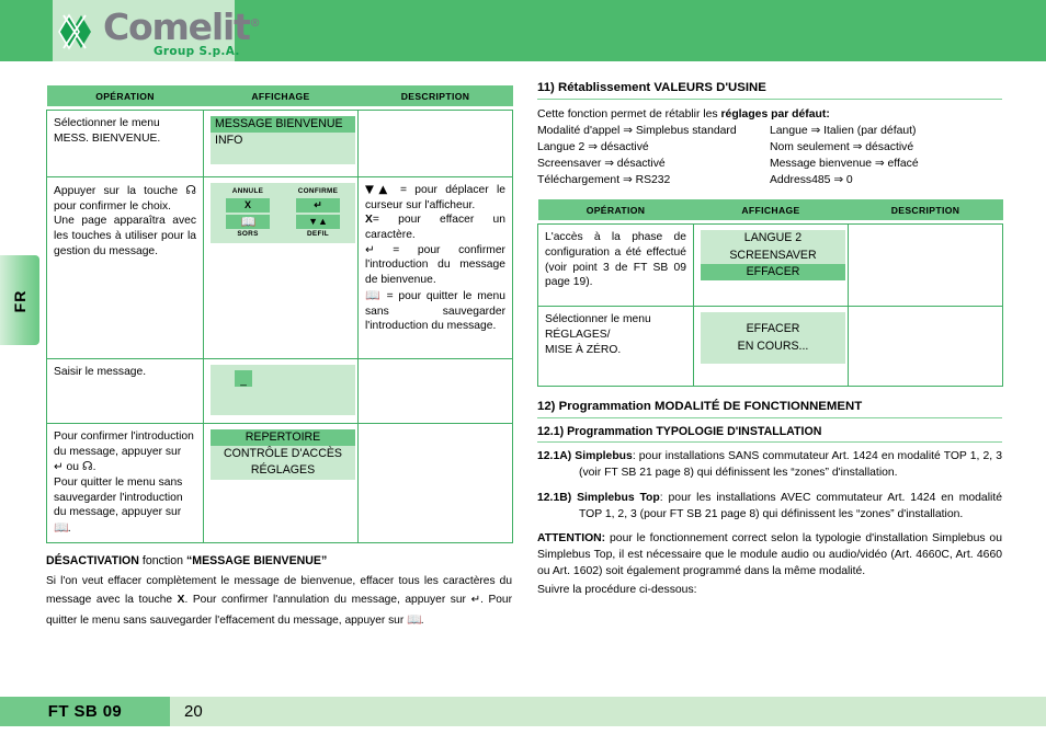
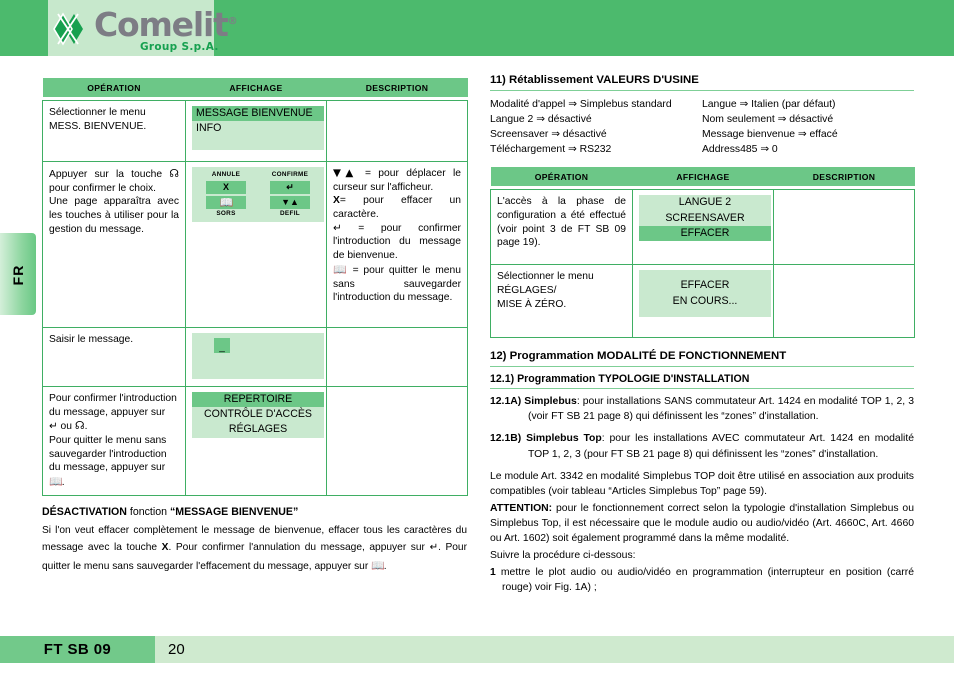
  Comelit®
  Group S.p.A.
  OPÉRATION	AFFICHAGE	DESCRIPTION
  Sélectionner le menu MESS. BIENVENUE.	MESSAGE BIENVENUE INFO
  Appuyer sur la touche ☊ pour confirmer le choix. Une page apparaîtra avec les touches à utiliser pour la gestion du message.	X ↵ 📖 ▼▲	▼▲ = pour déplacer le curseur sur l'afficheur. X= pour effacer un caractère. ↵ = pour confirmer l'introduction du message de bienvenue. 📖 = pour quitter le menu sans sauvegarder l'introduction du message.
  Saisir le message.	_
  Pour confirmer l'introduction du message, appuyer sur ↵ ou ☊. Pour quitter le menu sans sauvegarder l'introduction du message, appuyer sur 📖.	REPERTOIRE CONTRÔLE D'ACCÈS RÉGLAGES
  DÉSACTIVATION fonction “MESSAGE BIENVENUE”
  Si l'on veut effacer complètement le message de bienvenue, effacer tous les caractères du message avec la touche X. Pour confirmer l'annulation du message, appuyer sur ↵. Pour quitter le menu sans sauvegarder l'effacement du message, appuyer sur 📖.
  11) Rétablissement VALEURS D'USINE
- Cette fonction permet de rétablir les réglages par défaut:
  Modalité d'appel ⇒ Simplebus standard
  Langue 2 ⇒ désactivé
  Screensaver ⇒ désactivé
  Téléchargement ⇒ RS232
  Langue ⇒ Italien (par défaut)
  Nom seulement ⇒ désactivé
  Message bienvenue ⇒ effacé
  Address485 ⇒ 0
  OPÉRATION	AFFICHAGE	DESCRIPTION
  L'accès à la phase de configuration a été effectué (voir point 3 de FT SB 09 page 19).	LANGUE 2 SCREENSAVER EFFACER
  Sélectionner le menu RÉGLAGES/ MISE À ZÉRO.	EFFACER EN COURS...
  12) Programmation MODALITÉ DE FONCTIONNEMENT
  12.1) Programmation TYPOLOGIE D'INSTALLATION
  12.1A) Simplebus: pour installations SANS commutateur Art. 1424 en modalité TOP 1, 2, 3 (voir FT SB 21 page 8) qui définissent les “zones” d'installation.
  12.1B) Simplebus Top: pour les installations AVEC commutateur Art. 1424 en modalité TOP 1, 2, 3 (pour FT SB 21 page 8) qui définissent les “zones” d'installation.
+ Le module Art. 3342 en modalité Simplebus TOP doit être utilisé en association aux produits compatibles (voir tableau “Articles Simplebus Top” page 59).
  ATTENTION: pour le fonctionnement correct selon la typologie d'installation Simplebus ou Simplebus Top, il est nécessaire que le module audio ou audio/vidéo (Art. 4660C, Art. 4660 ou Art. 1602) soit également programmé dans la même modalité.
  Suivre la procédure ci-dessous:
+ 1 mettre le plot audio ou audio/vidéo en programmation (interrupteur en position (carré rouge) voir Fig. 1A) ;
  FT SB 09
  20
